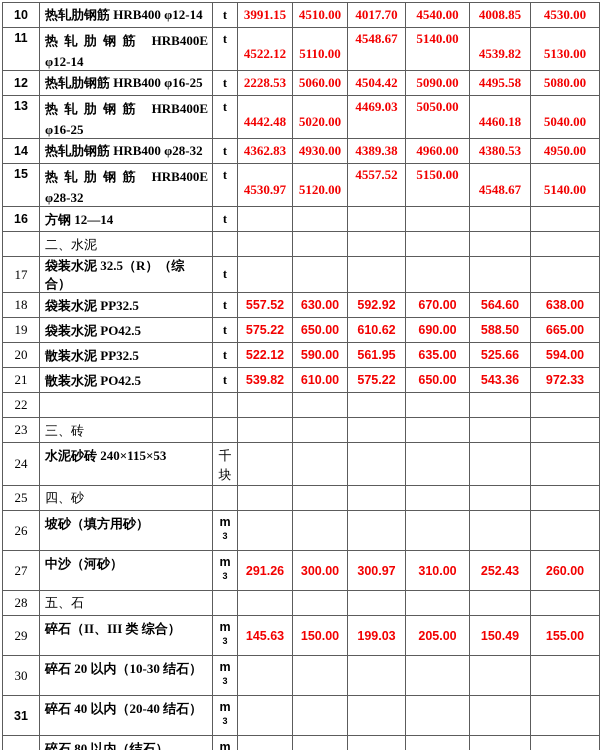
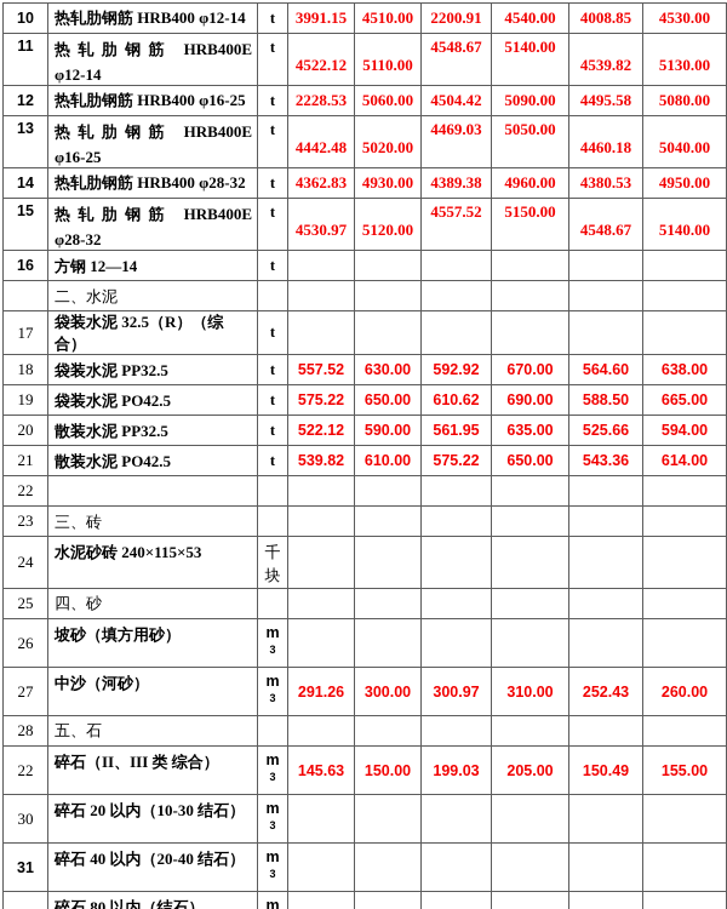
- 10	热轧肋钢筋 HRB400 φ12-14	t	3991.15	4510.00	4017.70	4540.00	4008.85	4530.00
+ 10	热轧肋钢筋 HRB400 φ12-14	t	3991.15	4510.00	2200.91	4540.00	4008.85	4530.00
  11	热轧肋钢筋 HRB400Eφ12-14	t	4522.12	5110.00	4548.67	5140.00	4539.82	5130.00
  12	热轧肋钢筋 HRB400 φ16-25	t	2228.53	5060.00	4504.42	5090.00	4495.58	5080.00
  13	热轧肋钢筋 HRB400Eφ16-25	t	4442.48	5020.00	4469.03	5050.00	4460.18	5040.00
  14	热轧肋钢筋 HRB400 φ28-32	t	4362.83	4930.00	4389.38	4960.00	4380.53	4950.00
  15	热轧肋钢筋 HRB400Eφ28-32	t	4530.97	5120.00	4557.52	5150.00	4548.67	5140.00
  16	方钢 12—14	t
  	二、水泥
  17	袋装水泥 32.5（R）（综合）	t
  18	袋装水泥 PP32.5	t	557.52	630.00	592.92	670.00	564.60	638.00
  19	袋装水泥 PO42.5	t	575.22	650.00	610.62	690.00	588.50	665.00
  20	散装水泥 PP32.5	t	522.12	590.00	561.95	635.00	525.66	594.00
- 21	散装水泥 PO42.5	t	539.82	610.00	575.22	650.00	543.36	972.33
+ 21	散装水泥 PO42.5	t	539.82	610.00	575.22	650.00	543.36	614.00
  22
  23	三、砖
  24	水泥砂砖 240×115×53	千块
  25	四、砂
  26	坡砂（填方用砂）	m3
  27	中沙（河砂）	m3	291.26	300.00	300.97	310.00	252.43	260.00
  28	五、石
- 29	碎石（II、III 类 综合）	m3	145.63	150.00	199.03	205.00	150.49	155.00
+ 22	碎石（II、III 类 综合）	m3	145.63	150.00	199.03	205.00	150.49	155.00
  30	碎石 20 以内（10-30 结石）	m3
  31	碎石 40 以内（20-40 结石）	m3
  	碎石 80 以内（结石）	m
